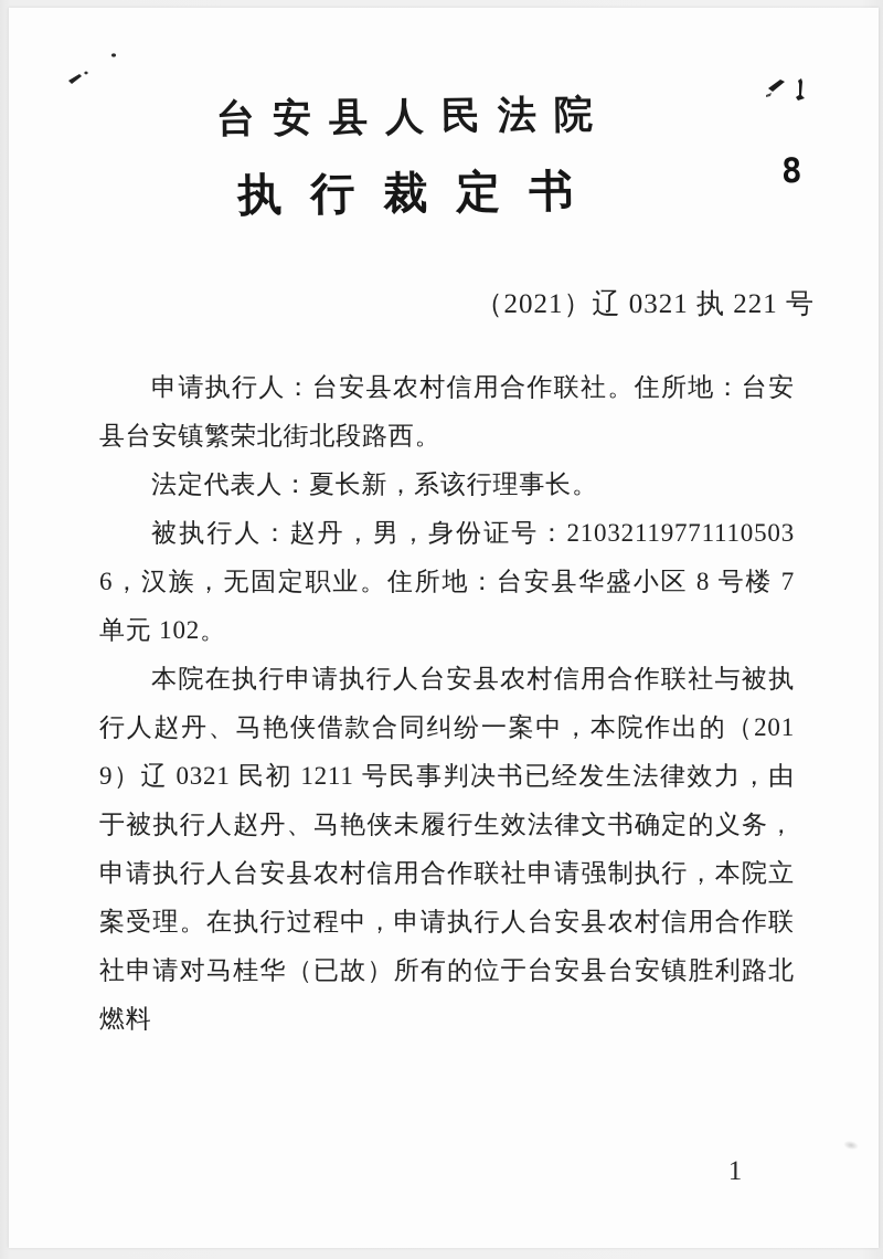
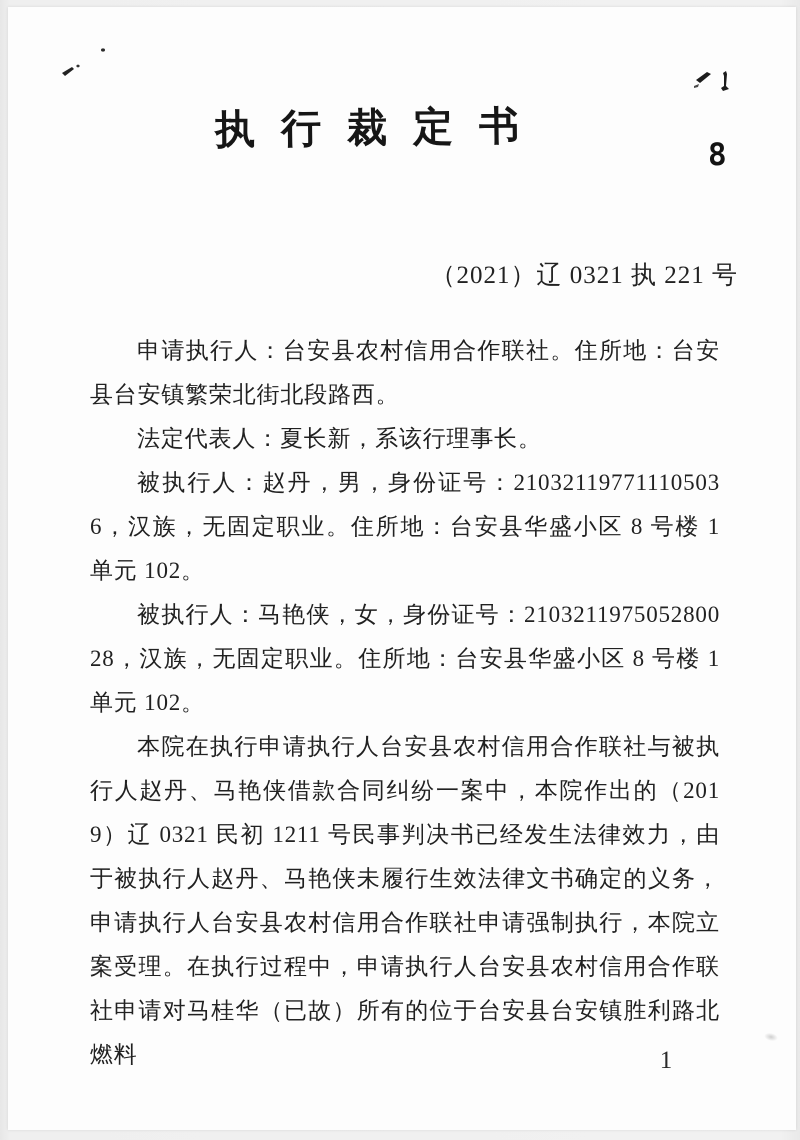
  8
- 台安县人民法院
  执行裁定书
  （2021）辽 0321 执 221 号
  申请执行人：台安县农村信用合作联社。住所地：台安县台安镇繁荣北街北段路西。
  法定代表人：夏长新，系该行理事长。
- 被执行人：赵丹，男，身份证号：210321197711105036，汉族，无固定职业。住所地：台安县华盛小区 8 号楼 7 单元 102。
+ 被执行人：赵丹，男，身份证号：210321197711105036，汉族，无固定职业。住所地：台安县华盛小区 8 号楼 1 单元 102。
+ 被执行人：马艳侠，女，身份证号：210321197505280028，汉族，无固定职业。住所地：台安县华盛小区 8 号楼 1 单元 102。
  本院在执行申请执行人台安县农村信用合作联社与被执行人赵丹、马艳侠借款合同纠纷一案中，本院作出的（2019）辽 0321 民初 1211 号民事判决书已经发生法律效力，由于被执行人赵丹、马艳侠未履行生效法律文书确定的义务，申请执行人台安县农村信用合作联社申请强制执行，本院立案受理。在执行过程中，申请执行人台安县农村信用合作联社申请对马桂华（已故）所有的位于台安县台安镇胜利路北燃料
  1
